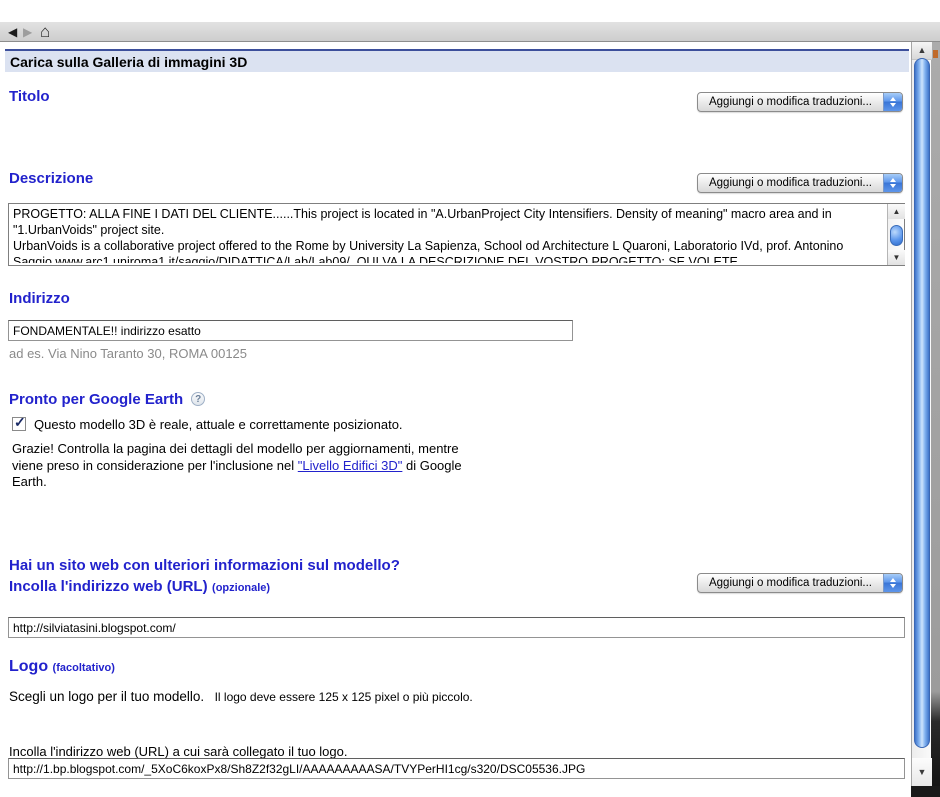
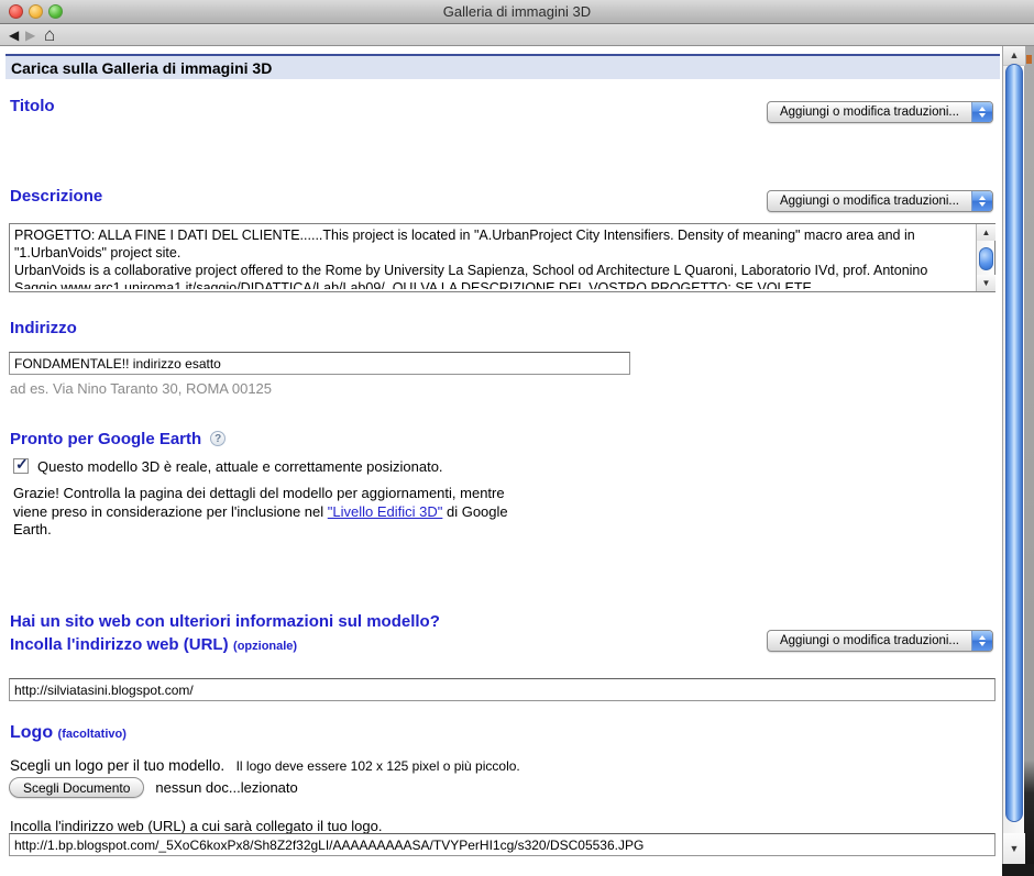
+ Galleria di immagini 3D
  ◀
  ▶
  ⌂
  ▲
  ▼
  Carica sulla Galleria di immagini 3D
  Titolo
  Aggiungi o modifica traduzioni...
  Descrizione
  Aggiungi o modifica traduzioni...
  PROGETTO: ALLA FINE I DATI DEL CLIENTE......This project is located in "A.UrbanProject City Intensifiers. Density of meaning" macro area and in "1.UrbanVoids" project site.
  UrbanVoids is a collaborative project offered to the Rome by University La Sapienza, School od Architecture L Quaroni, Laboratorio IVd, prof. Antonino Saggio www.arc1.uniroma1.it/saggio/DIDATTICA/Lab/Lab09/. QUI VA LA DESCRIZIONE DEL VOSTRO PROGETTO: SE VOLETE
  ▲
  ▼
  Indirizzo
  FONDAMENTALE!! indirizzo esatto
  ad es. Via Nino Taranto 30, ROMA 00125
  Pronto per Google Earth ?
  ✓
  Questo modello 3D è reale, attuale e correttamente posizionato.
  Grazie! Controlla la pagina dei dettagli del modello per aggiornamenti, mentre viene preso in considerazione per l'inclusione nel "Livello Edifici 3D" di Google Earth.
  Hai un sito web con ulteriori informazioni sul modello?
  Incolla l'indirizzo web (URL) (opzionale)
  Aggiungi o modifica traduzioni...
  http://silviatasini.blogspot.com/
  Logo (facoltativo)
- Scegli un logo per il tuo modello. Il logo deve essere 125 x 125 pixel o più piccolo.
+ Scegli un logo per il tuo modello. Il logo deve essere 102 x 125 pixel o più piccolo.
+ Scegli Documento
+ nessun doc...lezionato
  Incolla l'indirizzo web (URL) a cui sarà collegato il tuo logo.
  http://1.bp.blogspot.com/_5XoC6koxPx8/Sh8Z2f32gLI/AAAAAAAAASA/TVYPerHI1cg/s320/DSC05536.JPG
